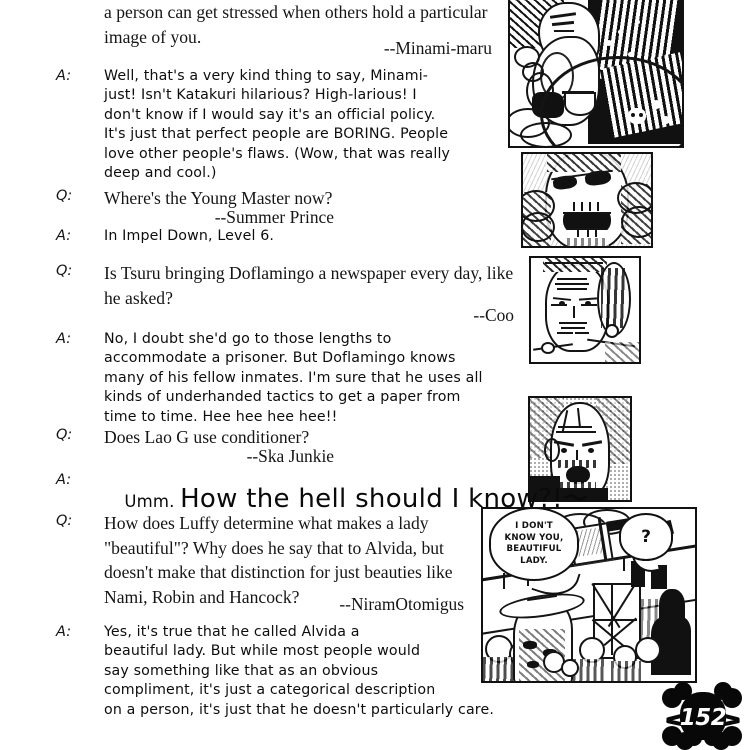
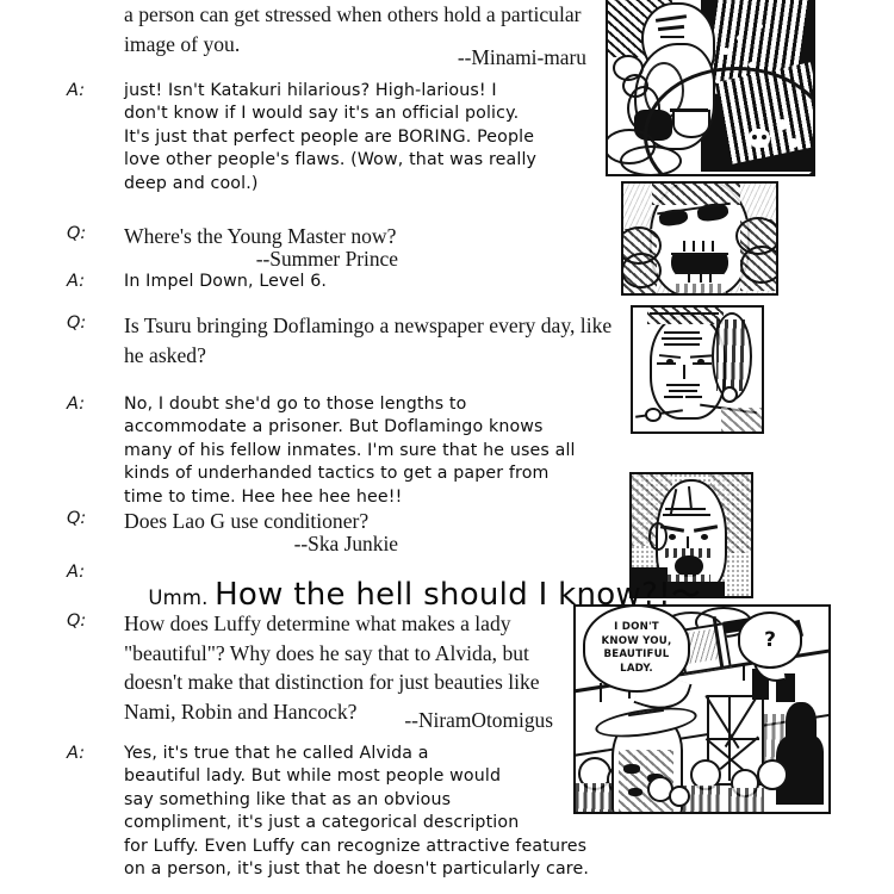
  I DON'T
  KNOW YOU,
  BEAUTIFUL
  LADY.
  ?
  a person can get stressed when others hold a particular
  image of you.
  --Minami-maru
  A:
- Well, that's a very kind thing to say, Minami-
  just! Isn't Katakuri hilarious? High-larious! I
  don't know if I would say it's an official policy.
  It's just that perfect people are BORING. People
  love other people's flaws. (Wow, that was really
  deep and cool.)
  Q:
  Where's the Young Master now?
  --Summer Prince
  A:
  In Impel Down, Level 6.
  Q:
  Is Tsuru bringing Doflamingo a newspaper every day, like
  he asked?
- --Coo
  A:
  No, I doubt she'd go to those lengths to
  accommodate a prisoner. But Doflamingo knows
  many of his fellow inmates. I'm sure that he uses all
  kinds of underhanded tactics to get a paper from
  time to time. Hee hee hee hee!!
  Q:
  Does Lao G use conditioner?
  --Ska Junkie
  A:
  Umm. How the hell should I know?!〜
  Q:
  How does Luffy determine what makes a lady
  "beautiful"? Why does he say that to Alvida, but
  doesn't make that distinction for just beauties like
  Nami, Robin and Hancock?
  --NiramOtomigus
  A:
  Yes, it's true that he called Alvida a
  beautiful lady. But while most people would
  say something like that as an obvious
  compliment, it's just a categorical description
+ for Luffy. Even Luffy can recognize attractive features
  on a person, it's just that he doesn't particularly care.
- 152
